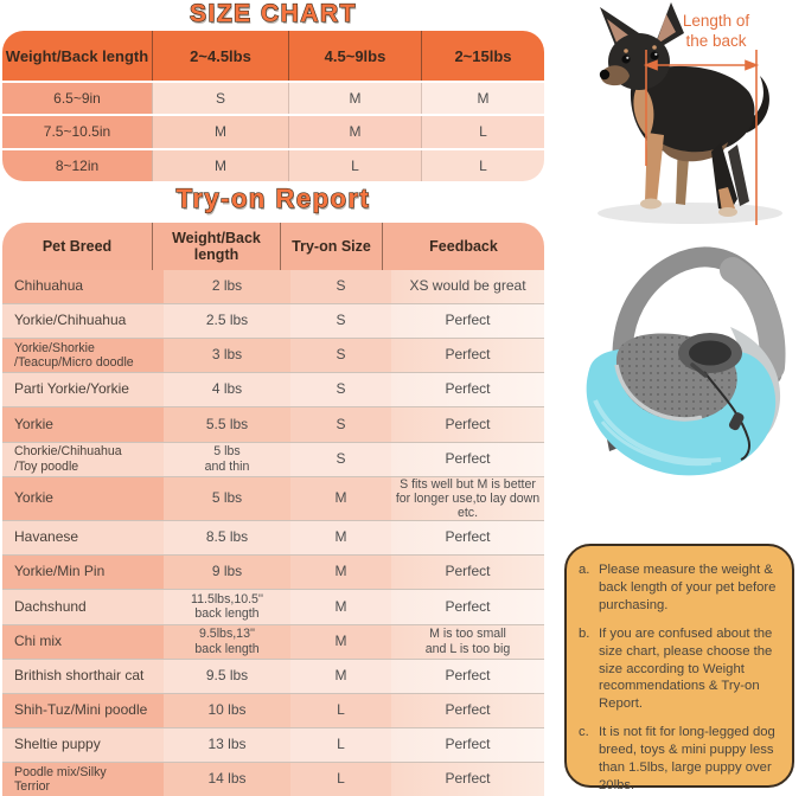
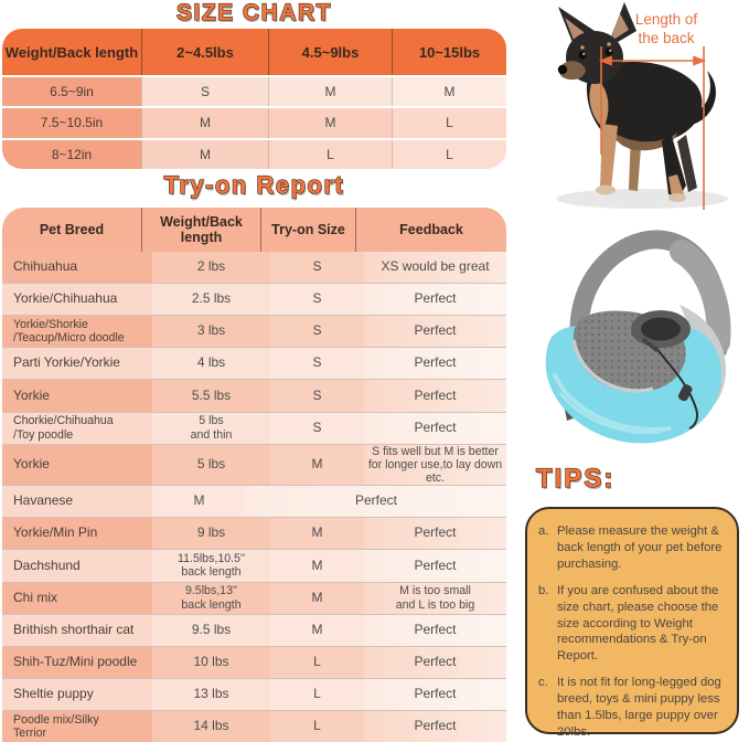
  SIZE CHART
  Try-on Report
+ TIPS:
  Weight/Back length
  2~4.5lbs
  4.5~9lbs
- 2~15lbs
+ 10~15lbs
  6.5~9in
  S
  M
  M
  7.5~10.5in
  M
  M
  L
  8~12in
  M
  L
  L
  Pet Breed
  Weight/Back length
  Try-on Size
  Feedback
  Chihuahua
  2 lbs
  S
  XS would be great
  Yorkie/Chihuahua
  2.5 lbs
  S
  Perfect
  Yorkie/Shorkie
  /Teacup/Micro doodle
  3 lbs
  S
  Perfect
  Parti Yorkie/Yorkie
  4 lbs
  S
  Perfect
  Yorkie
  5.5 lbs
  S
  Perfect
  Chorkie/Chihuahua
  /Toy poodle
  5 lbs
  and thin
  S
  Perfect
  Yorkie
  5 lbs
  M
  S fits well but M is better
  for longer use,to lay down etc.
  Havanese
- 8.5 lbs
  M
  Perfect
  Yorkie/Min Pin
  9 lbs
  M
  Perfect
  Dachshund
  11.5lbs,10.5''
  back length
  M
  Perfect
  Chi mix
  9.5lbs,13''
  back length
  M
  M is too small
  and L is too big
  Brithish shorthair cat
  9.5 lbs
  M
  Perfect
  Shih-Tuz/Mini poodle
  10 lbs
  L
  Perfect
  Sheltie puppy
  13 lbs
  L
  Perfect
  Poodle mix/Silky
  Terrior
  14 lbs
  L
  Perfect
  Length of
  the back
  a.
  Please measure the weight & back length of your pet before purchasing.
  b.
  If you are confused about the size chart, please choose the size according to Weight recommendations & Try-on Report.
  c.
  It is not fit for long-legged dog breed, toys & mini puppy less than 1.5lbs, large puppy over 20lbs.
